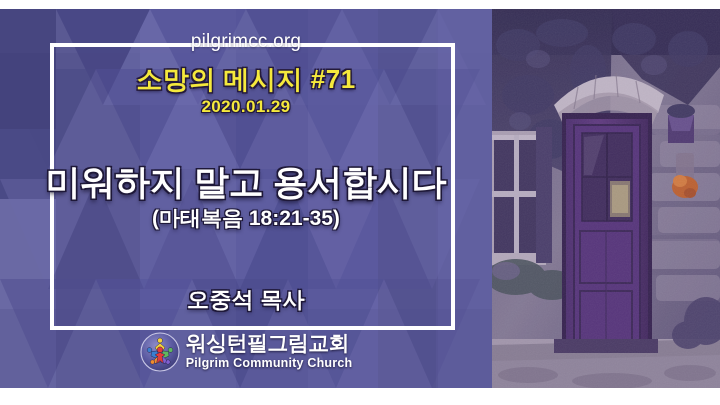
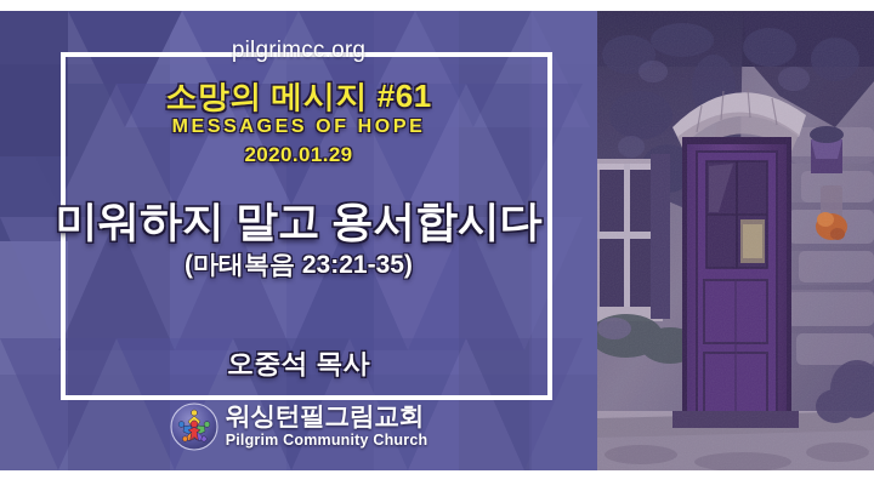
  pilgrimcc.org
- 소망의 메시지 #71
+ 소망의 메시지 #61
+ MESSAGES OF HOPE
  2020.01.29
  미워하지 말고 용서합시다
- (마태복음 18:21-35)
+ (마태복음 23:21-35)
  오중석 목사
  워싱턴필그림교회
  Pilgrim Community Church
